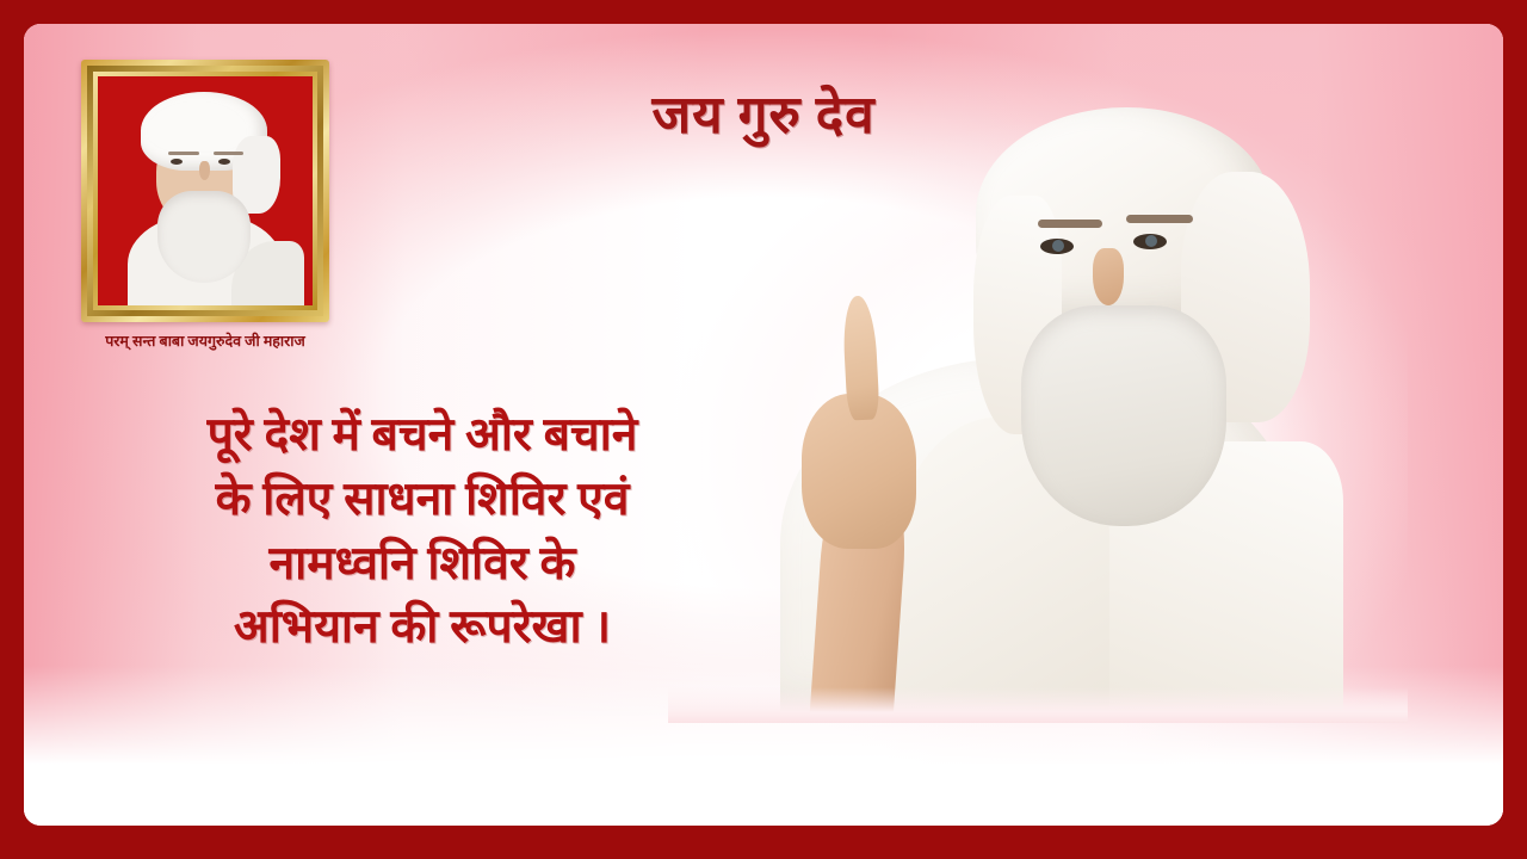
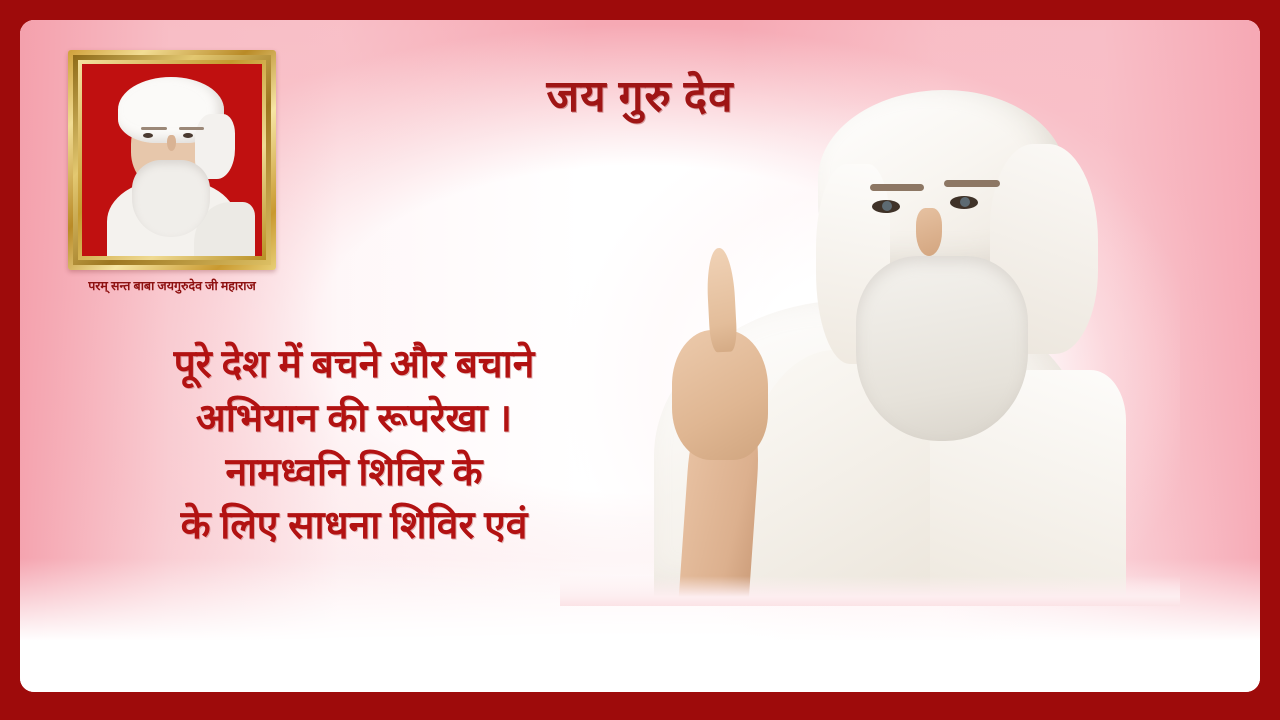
  जय गुरु देव
  परम् सन्त बाबा जयगुरुदेव जी महाराज
  पूरे देश में बचने और बचाने
- के लिए साधना शिविर एवं
+ अभियान की रूपरेखा ।
  नामध्वनि शिविर के
- अभियान की रूपरेखा ।
+ के लिए साधना शिविर एवं
